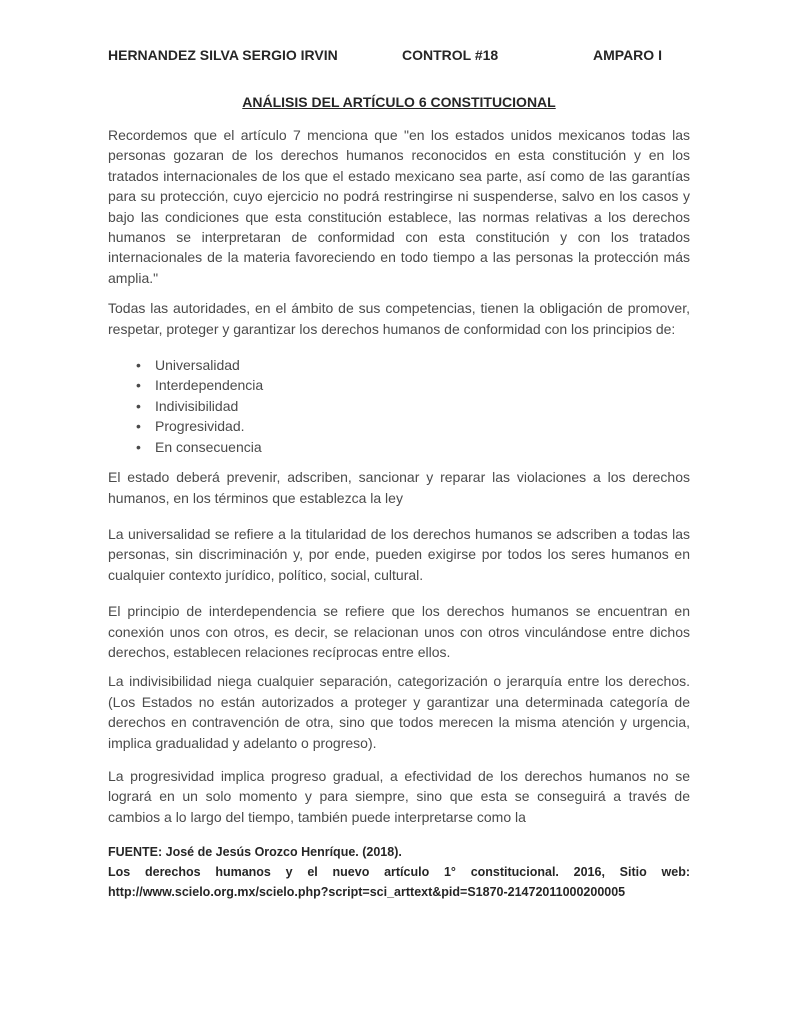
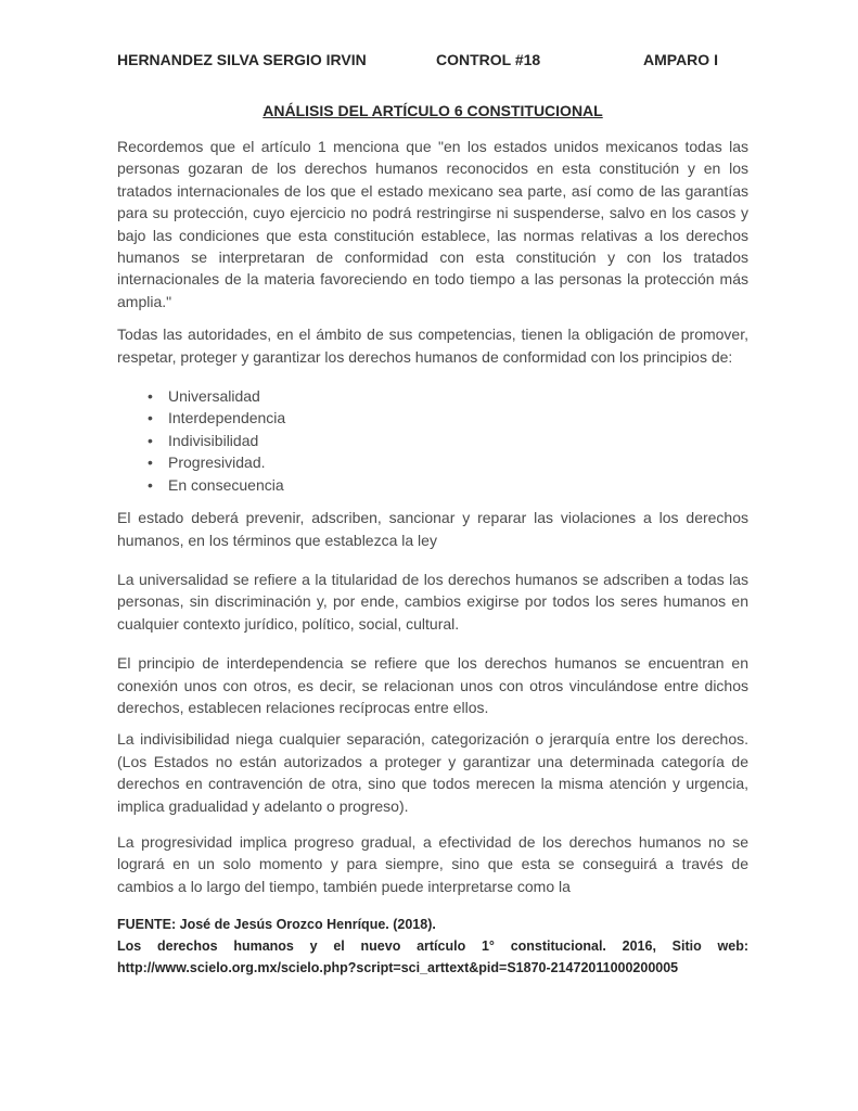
  HERNANDEZ SILVA SERGIO IRVIN
  CONTROL #18
  AMPARO I
  ANÁLISIS DEL ARTÍCULO 6 CONSTITUCIONAL
- Recordemos que el artículo 7 menciona que "en los estados unidos mexicanos todas las personas gozaran de los derechos humanos reconocidos en esta constitución y en los tratados internacionales de los que el estado mexicano sea parte, así como de las garantías para su protección, cuyo ejercicio no podrá restringirse ni suspenderse, salvo en los casos y bajo las condiciones que esta constitución establece, las normas relativas a los derechos humanos se interpretaran de conformidad con esta constitución y con los tratados internacionales de la materia favoreciendo en todo tiempo a las personas la protección más amplia."
+ Recordemos que el artículo 1 menciona que "en los estados unidos mexicanos todas las personas gozaran de los derechos humanos reconocidos en esta constitución y en los tratados internacionales de los que el estado mexicano sea parte, así como de las garantías para su protección, cuyo ejercicio no podrá restringirse ni suspenderse, salvo en los casos y bajo las condiciones que esta constitución establece, las normas relativas a los derechos humanos se interpretaran de conformidad con esta constitución y con los tratados internacionales de la materia favoreciendo en todo tiempo a las personas la protección más amplia."
  Todas las autoridades, en el ámbito de sus competencias, tienen la obligación de promover, respetar, proteger y garantizar los derechos humanos de conformidad con los principios de:
  Universalidad
  Interdependencia
  Indivisibilidad
  Progresividad.
  En consecuencia
  El estado deberá prevenir, adscriben, sancionar y reparar las violaciones a los derechos humanos, en los términos que establezca la ley
- La universalidad se refiere a la titularidad de los derechos humanos se adscriben a todas las personas, sin discriminación y, por ende, pueden exigirse por todos los seres humanos en cualquier contexto jurídico, político, social, cultural.
+ La universalidad se refiere a la titularidad de los derechos humanos se adscriben a todas las personas, sin discriminación y, por ende, cambios exigirse por todos los seres humanos en cualquier contexto jurídico, político, social, cultural.
  El principio de interdependencia se refiere que los derechos humanos se encuentran en conexión unos con otros, es decir, se relacionan unos con otros vinculándose entre dichos derechos, establecen relaciones recíprocas entre ellos.
  La indivisibilidad niega cualquier separación, categorización o jerarquía entre los derechos. (Los Estados no están autorizados a proteger y garantizar una determinada categoría de derechos en contravención de otra, sino que todos merecen la misma atención y urgencia, implica gradualidad y adelanto o progreso).
  La progresividad implica progreso gradual, a efectividad de los derechos humanos no se logrará en un solo momento y para siempre, sino que esta se conseguirá a través de cambios a lo largo del tiempo, también puede interpretarse como la
  FUENTE: José de Jesús Orozco Henríque. (2018).
  Los derechos humanos y el nuevo artículo 1° constitucional. 2016, Sitio web:
  http://www.scielo.org.mx/scielo.php?script=sci_arttext&pid=S1870-21472011000200005
